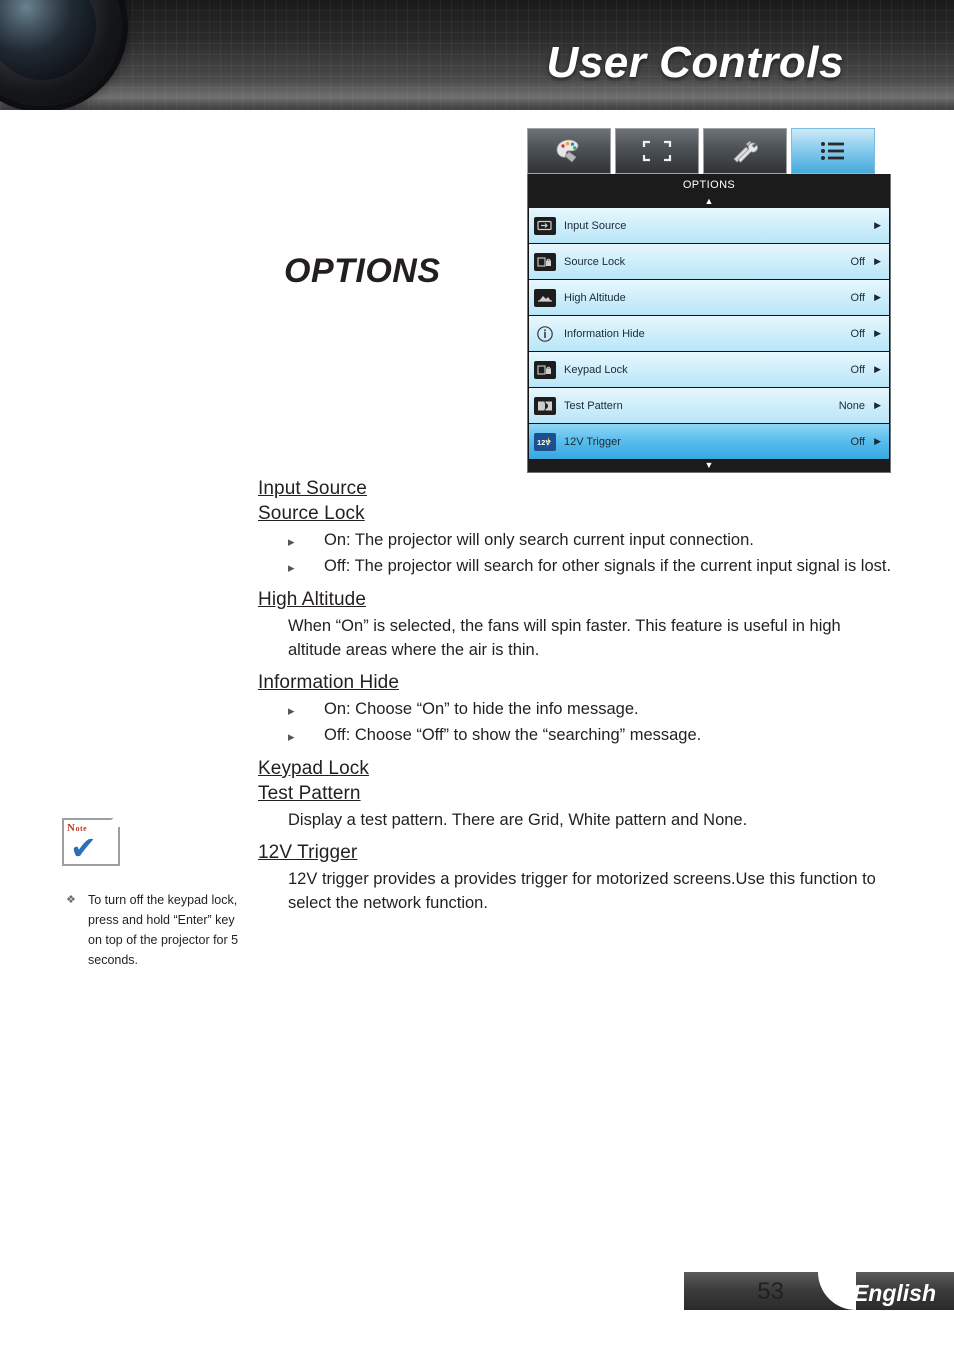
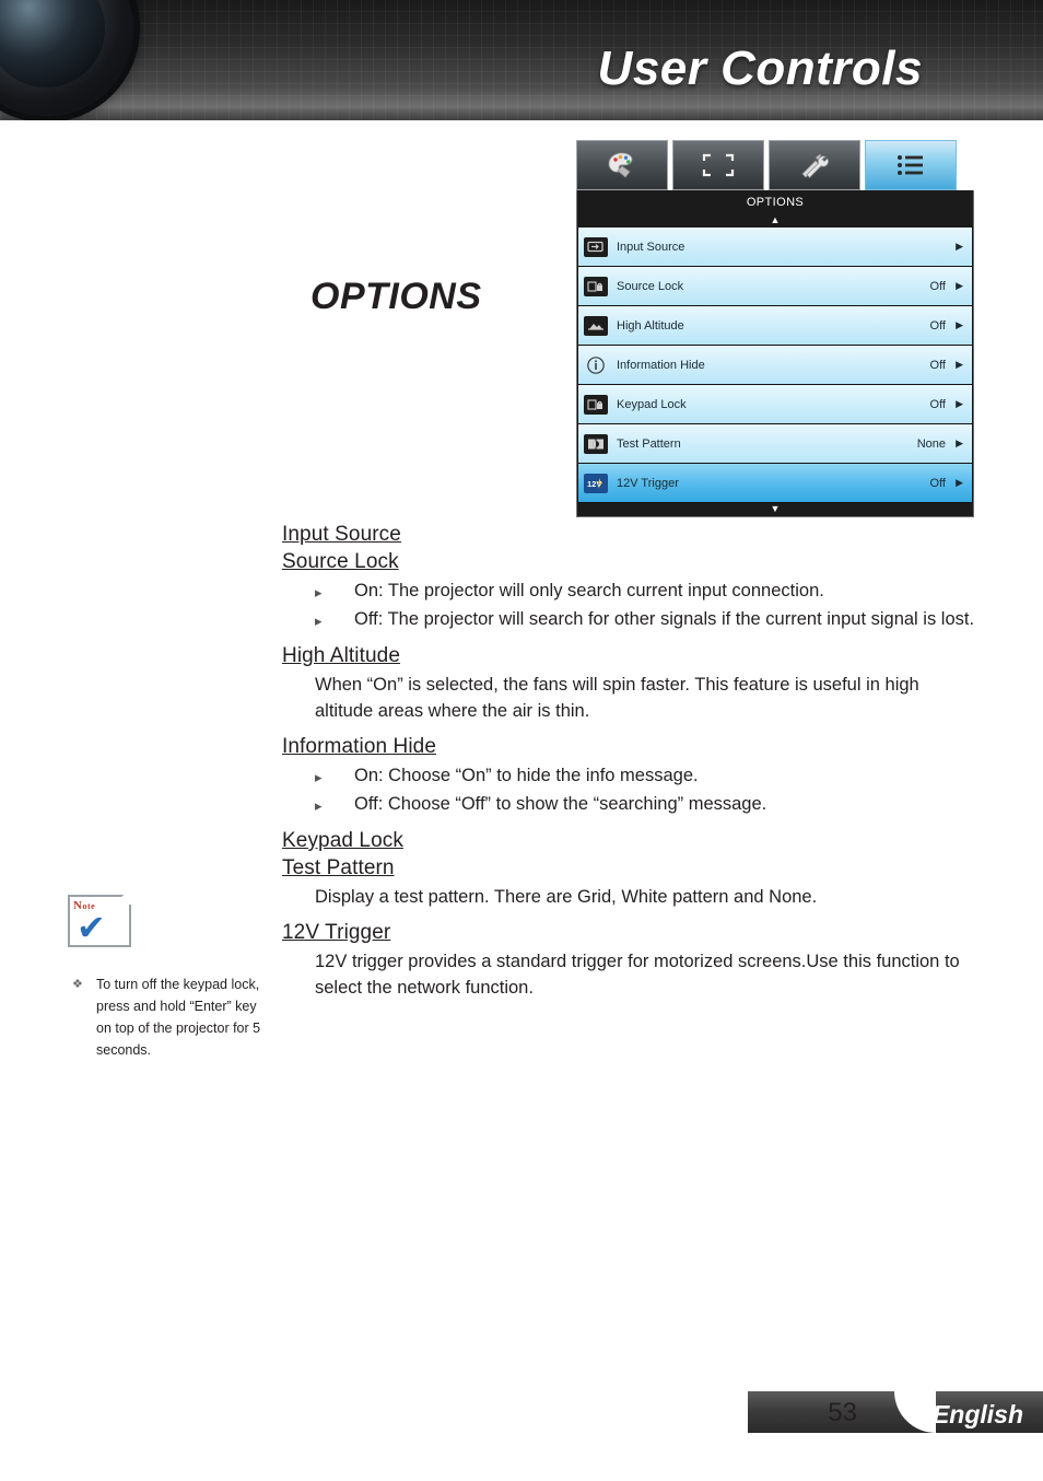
  User Controls
  OPTIONS
  ▲
  Input Source
  ▶
  Source Lock
  Off
  ▶
  High Altitude
  Off
  ▶
  Information Hide
  Off
  ▶
  Keypad Lock
  Off
  ▶
  Test Pattern
  None
  ▶
  12V
  12V Trigger
  Off
  ▶
  ▼
  OPTIONS
  Input Source
  Source Lock
  ▸
  On: The projector will only search current input connection.
  ▸
  Off: The projector will search for other signals if the current input signal is lost.
  High Altitude
  When “On” is selected, the fans will spin faster. This feature is useful in high altitude areas where the air is thin.
  Information Hide
  ▸
  On: Choose “On” to hide the info message.
  ▸
  Off: Choose “Off” to show the “searching” message.
  Keypad Lock
  Test Pattern
  Display a test pattern. There are Grid, White pattern and None.
  12V Trigger
- 12V trigger provides a provides trigger for motorized screens.Use this function to select the network function.
+ 12V trigger provides a standard trigger for motorized screens.Use this function to select the network function.
  Note
  ✔
  ❖
  To turn off the keypad lock, press and hold “Enter” key on top of the projector for 5 seconds.
  53
  English
